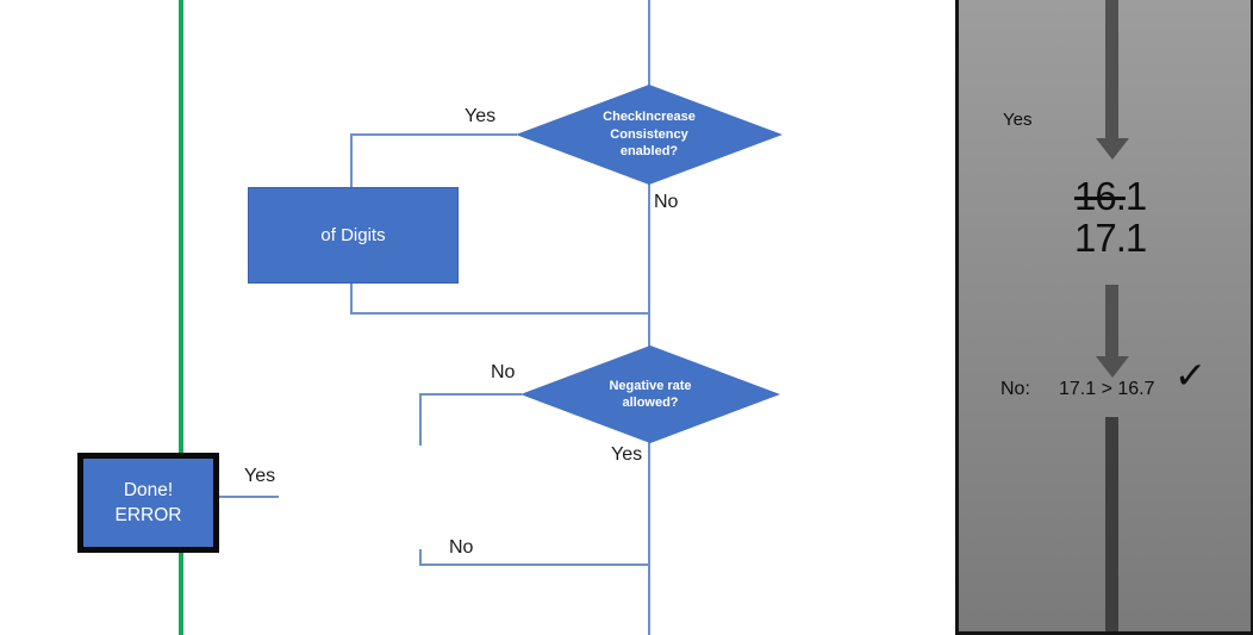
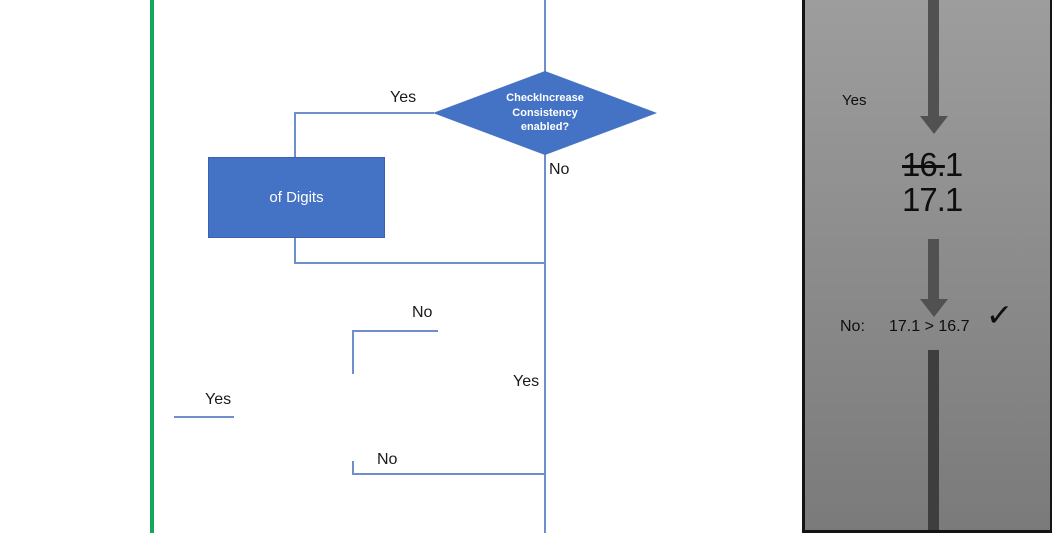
  CheckIncrease
  Consistency
  enabled?
  of Digits
- Negative rate
- allowed?
- Done!
- ERROR
  Yes
  No
  No
  Yes
  Yes
  No
  Yes
  16.1
  17.1
  No:
  17.1 > 16.7
